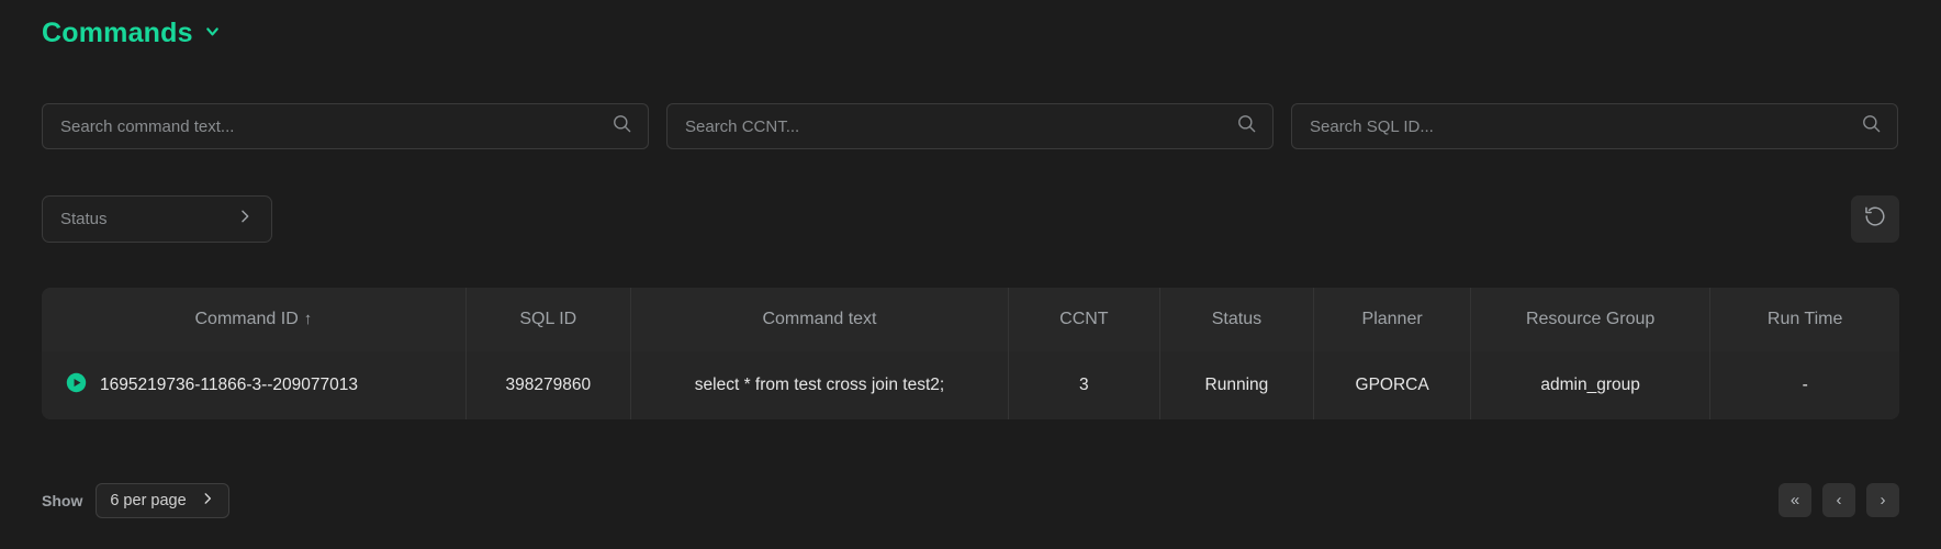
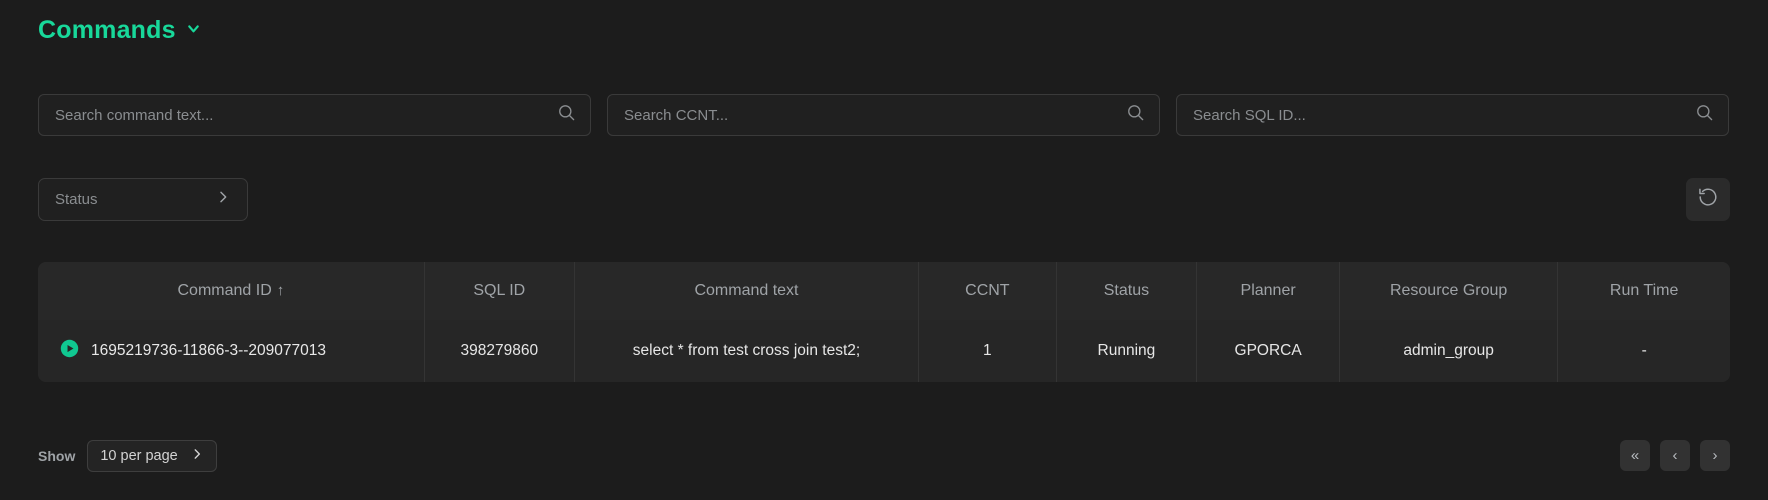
  Commands
  Search command text...
  Search CCNT...
  Search SQL ID...
  Status
  Command ID ↑	SQL ID	Command text	CCNT	Status	Planner	Resource Group	Run Time
- 1695219736-11866-3--209077013	398279860	select * from test cross join test2;	3	Running	GPORCA	admin_group	-
+ 1695219736-11866-3--209077013	398279860	select * from test cross join test2;	1	Running	GPORCA	admin_group	-
  Show
- 6 per page
+ 10 per page
  «
  ‹
  ›
